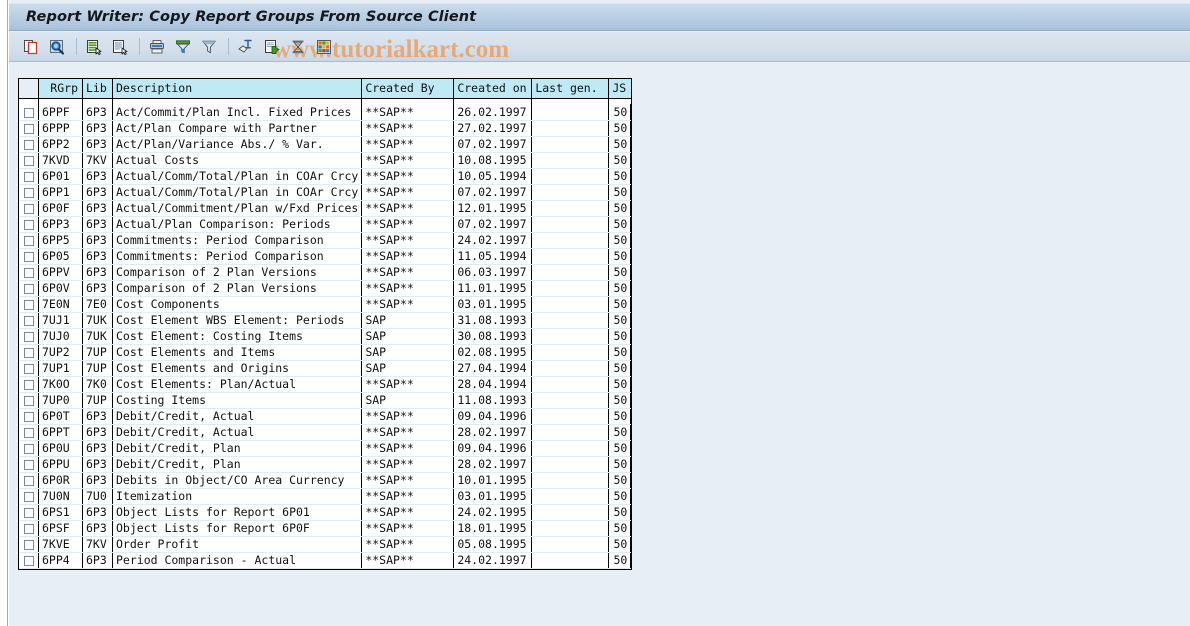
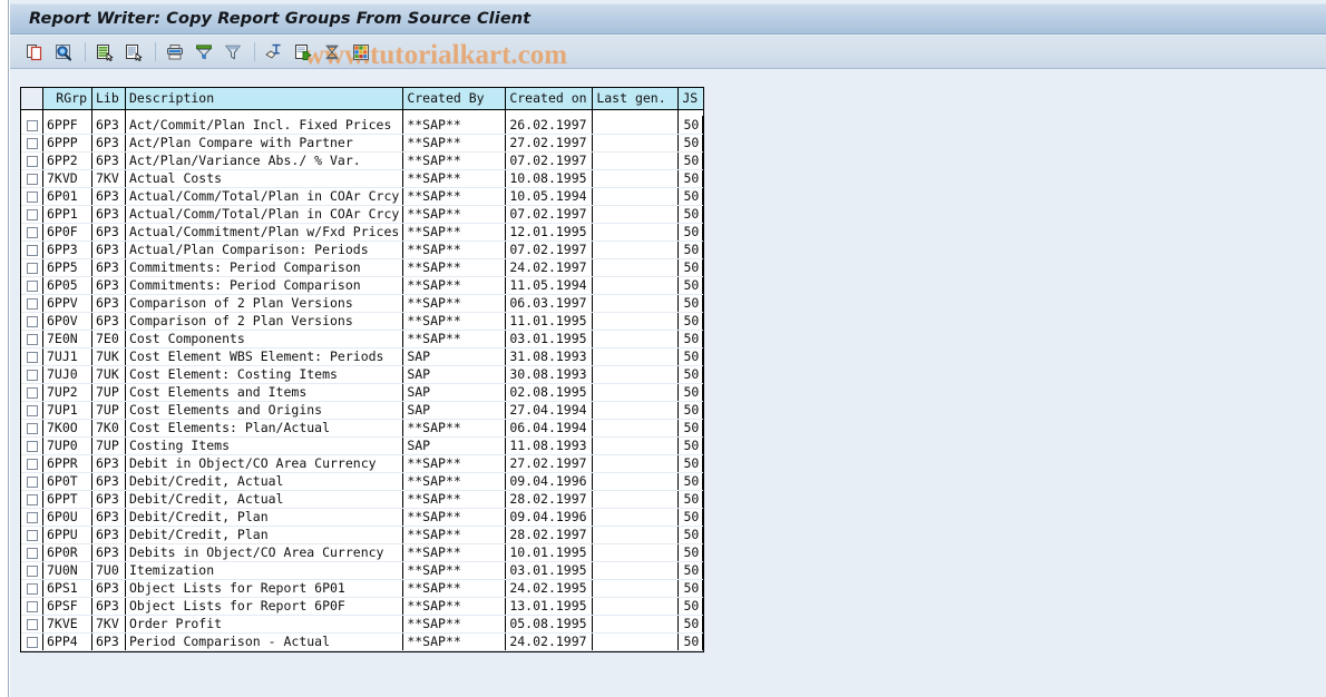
  Report Writer: Copy Report Groups From Source Client
  wtutorialkart.com
  	RGrp	Lib	Description	Created By	Created on	Last gen.	JS
  	6PPF	6P3	Act/Commit/Plan Incl. Fixed Prices	**SAP**	26.02.1997		50
  	6PPP	6P3	Act/Plan Compare with Partner	**SAP**	27.02.1997		50
  	6PP2	6P3	Act/Plan/Variance Abs./ % Var.	**SAP**	07.02.1997		50
  	7KVD	7KV	Actual Costs	**SAP**	10.08.1995		50
  	6P01	6P3	Actual/Comm/Total/Plan in COAr Crcy	**SAP**	10.05.1994		50
  	6PP1	6P3	Actual/Comm/Total/Plan in COAr Crcy	**SAP**	07.02.1997		50
  	6P0F	6P3	Actual/Commitment/Plan w/Fxd Prices	**SAP**	12.01.1995		50
  	6PP3	6P3	Actual/Plan Comparison: Periods	**SAP**	07.02.1997		50
  	6PP5	6P3	Commitments: Period Comparison	**SAP**	24.02.1997		50
  	6P05	6P3	Commitments: Period Comparison	**SAP**	11.05.1994		50
  	6PPV	6P3	Comparison of 2 Plan Versions	**SAP**	06.03.1997		50
  	6P0V	6P3	Comparison of 2 Plan Versions	**SAP**	11.01.1995		50
  	7E0N	7E0	Cost Components	**SAP**	03.01.1995		50
  	7UJ1	7UK	Cost Element WBS Element: Periods	SAP	31.08.1993		50
  	7UJ0	7UK	Cost Element: Costing Items	SAP	30.08.1993		50
  	7UP2	7UP	Cost Elements and Items	SAP	02.08.1995		50
  	7UP1	7UP	Cost Elements and Origins	SAP	27.04.1994		50
- 	7K0O	7K0	Cost Elements: Plan/Actual	**SAP**	28.04.1994		50
+ 	7K0O	7K0	Cost Elements: Plan/Actual	**SAP**	06.04.1994		50
  	7UP0	7UP	Costing Items	SAP	11.08.1993		50
+ 	6PPR	6P3	Debit in Object/CO Area Currency	**SAP**	27.02.1997		50
  	6P0T	6P3	Debit/Credit, Actual	**SAP**	09.04.1996		50
  	6PPT	6P3	Debit/Credit, Actual	**SAP**	28.02.1997		50
  	6P0U	6P3	Debit/Credit, Plan	**SAP**	09.04.1996		50
  	6PPU	6P3	Debit/Credit, Plan	**SAP**	28.02.1997		50
  	6P0R	6P3	Debits in Object/CO Area Currency	**SAP**	10.01.1995		50
  	7U0N	7U0	Itemization	**SAP**	03.01.1995		50
  	6PS1	6P3	Object Lists for Report 6P01	**SAP**	24.02.1995		50
- 	6PSF	6P3	Object Lists for Report 6P0F	**SAP**	18.01.1995		50
+ 	6PSF	6P3	Object Lists for Report 6P0F	**SAP**	13.01.1995		50
  	7KVE	7KV	Order Profit	**SAP**	05.08.1995		50
  	6PP4	6P3	Period Comparison - Actual	**SAP**	24.02.1997		50
